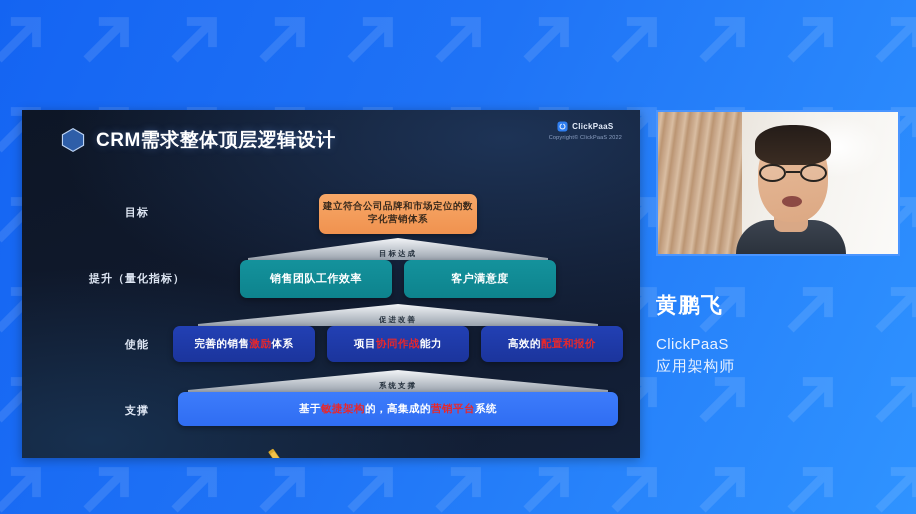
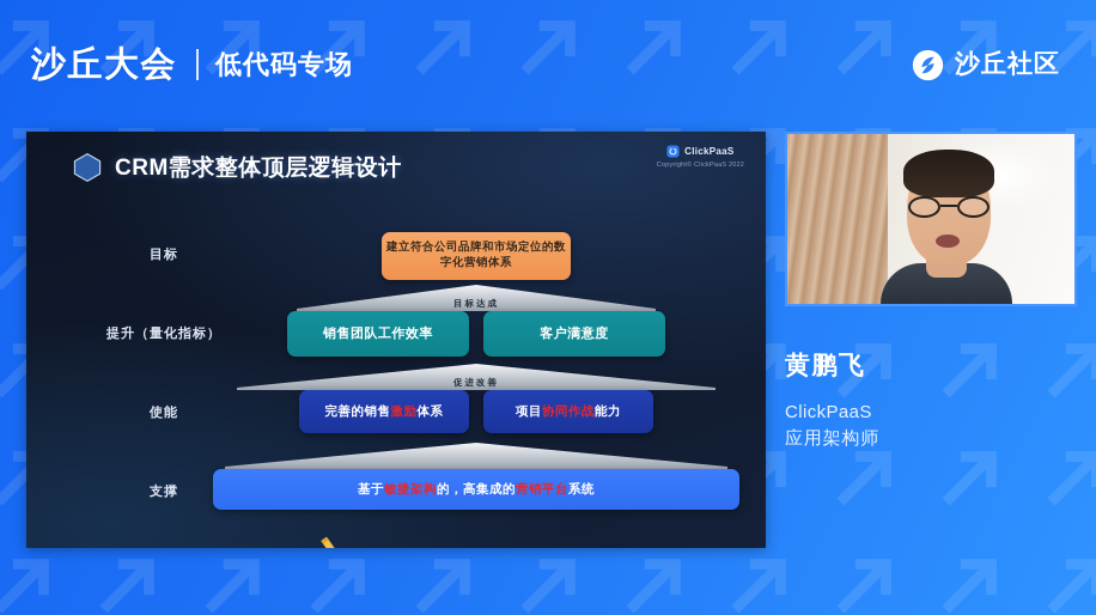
+ 沙丘大会
+ 低代码专场
+ 沙丘社区
  CRM需求整体顶层逻辑设计
  ClickPaaS
  目标
  建立符合公司品牌和市场定位的数字化营销体系
  目标达成
  提升（量化指标）
  销售团队工作效率
  客户满意度
  促进改善
  使能
  完善的销售
  激励
  体系
  项目
  协同作战
  能力
- 高效的
- 配置和报价
- 系统支撑
  支撑
  基于
  敏捷架构
  的，高集成的
  营销平台
  系统
  黄鹏飞
  ClickPaaS
  应用架构师
